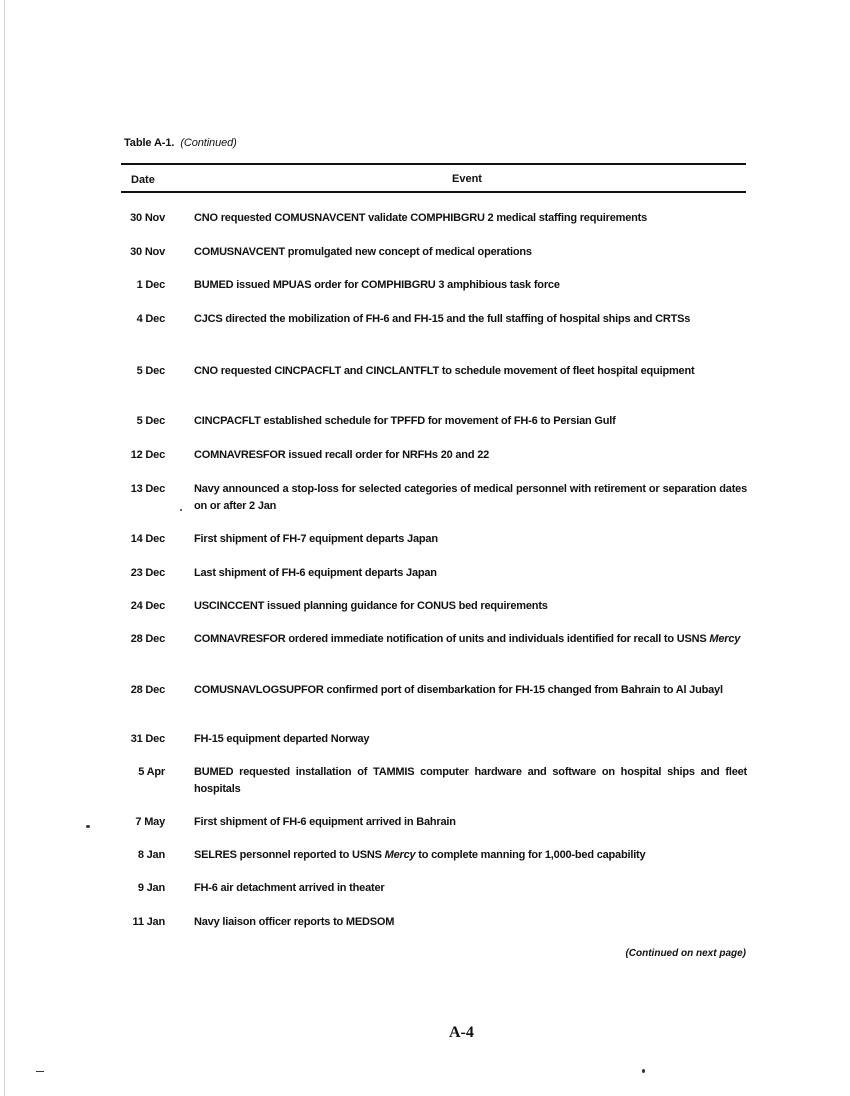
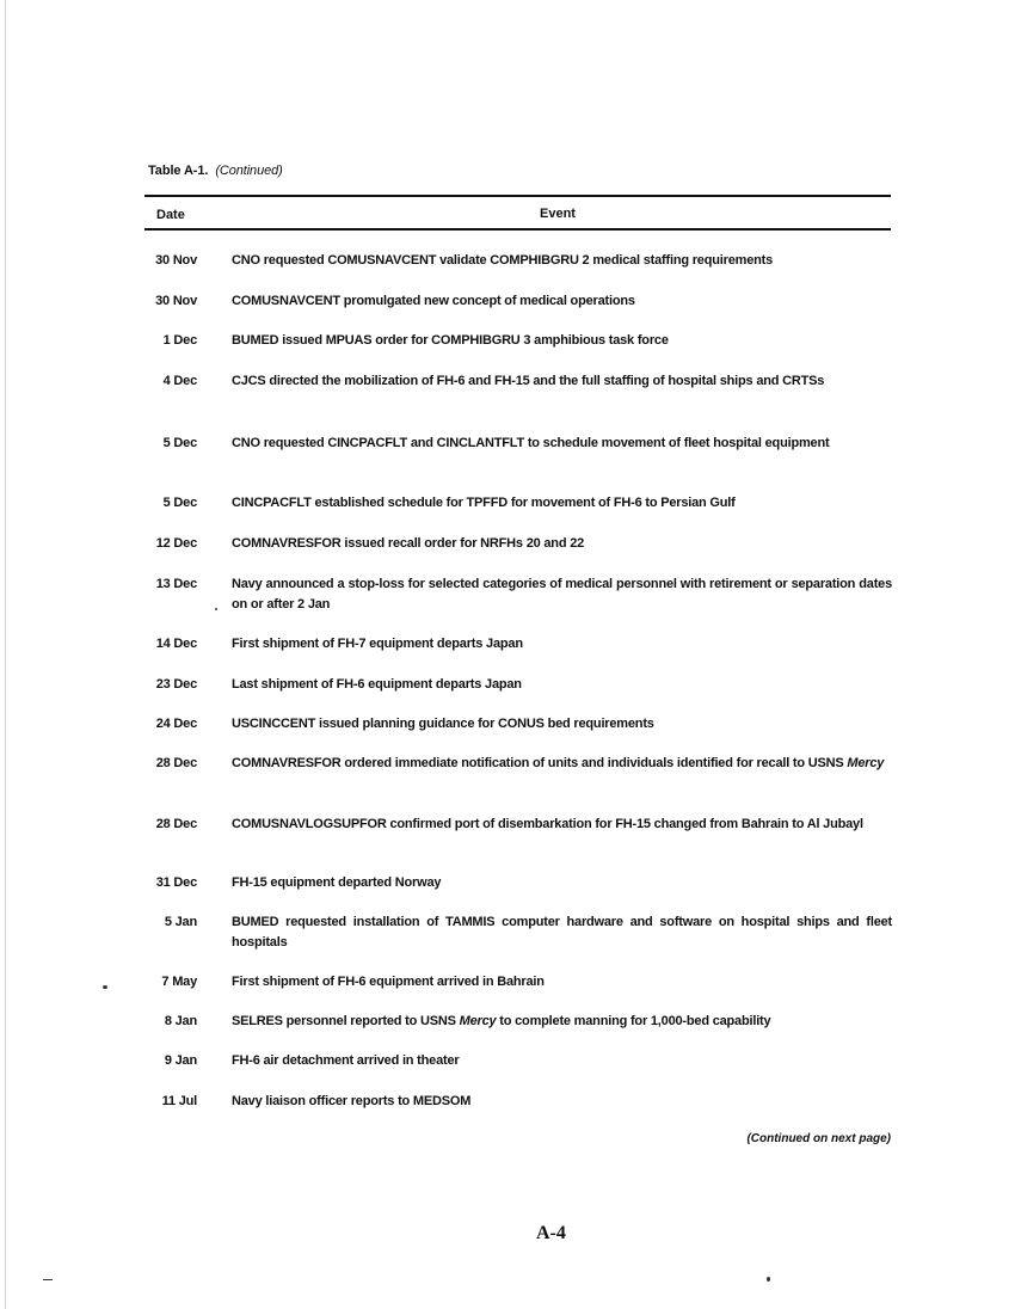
  Table A-1. (Continued)
  Date
  Event
  30 Nov
  CNO requested COMUSNAVCENT validate COMPHIBGRU 2 medical staffing requirements
  30 Nov
  COMUSNAVCENT promulgated new concept of medical operations
  1 Dec
  BUMED issued MPUAS order for COMPHIBGRU 3 amphibious task force
  4 Dec
  CJCS directed the mobilization of FH-6 and FH-15 and the full staffing of hospital ships and CRTSs
  5 Dec
  CNO requested CINCPACFLT and CINCLANTFLT to schedule movement of fleet hospital equipment
  5 Dec
  CINCPACFLT established schedule for TPFFD for movement of FH-6 to Persian Gulf
  12 Dec
  COMNAVRESFOR issued recall order for NRFHs 20 and 22
  13 Dec
  Navy announced a stop-loss for selected categories of medical personnel with retirement or separation dates on or after 2 Jan
  14 Dec
  First shipment of FH-7 equipment departs Japan
  23 Dec
  Last shipment of FH-6 equipment departs Japan
  24 Dec
  USCINCCENT issued planning guidance for CONUS bed requirements
  28 Dec
  COMNAVRESFOR ordered immediate notification of units and individuals identified for recall to USNS Mercy
  28 Dec
  COMUSNAVLOGSUPFOR confirmed port of disembarkation for FH-15 changed from Bahrain to Al Jubayl
  31 Dec
  FH-15 equipment departed Norway
- 5 Apr
+ 5 Jan
  BUMED requested installation of TAMMIS computer hardware and software on hospital ships and fleet hospitals
  7 May
  First shipment of FH-6 equipment arrived in Bahrain
  8 Jan
  SELRES personnel reported to USNS Mercy to complete manning for 1,000-bed capability
  9 Jan
  FH-6 air detachment arrived in theater
- 11 Jan
+ 11 Jul
  Navy liaison officer reports to MEDSOM
  (Continued on next page)
  A-4
